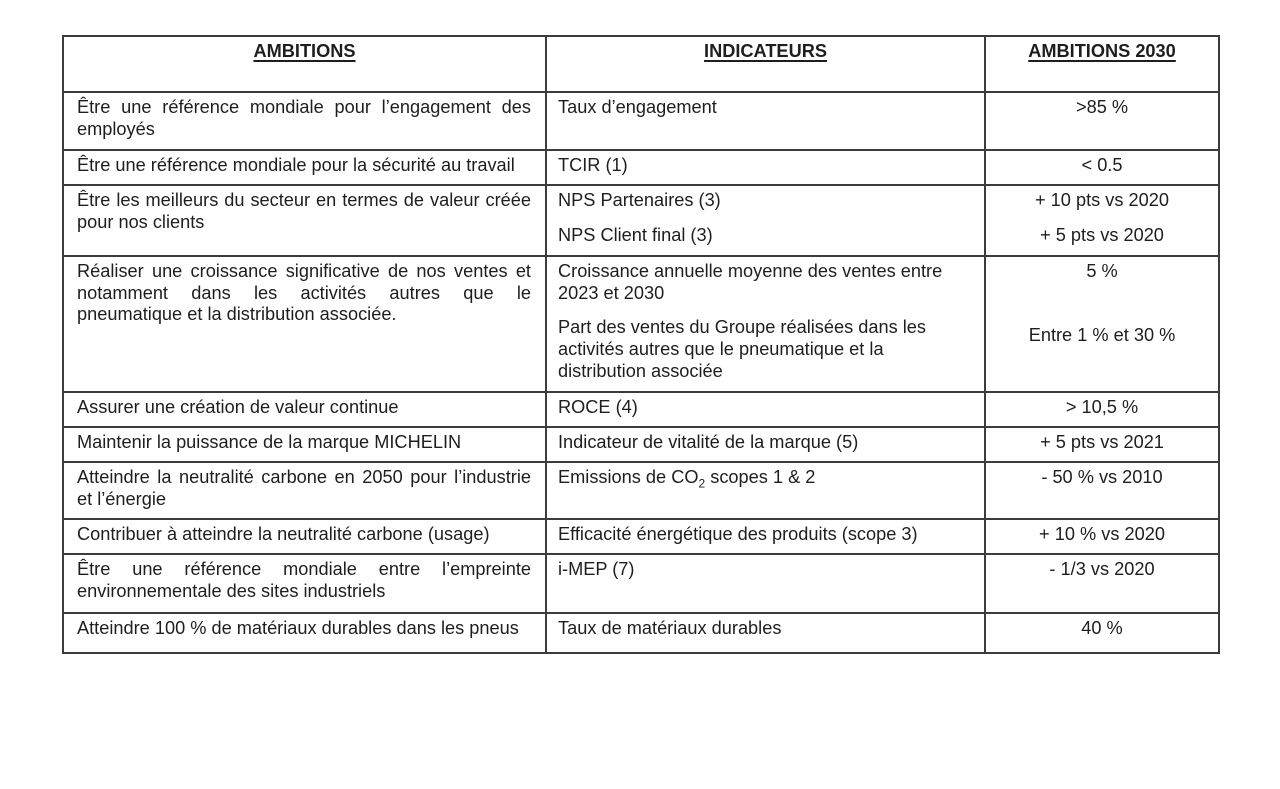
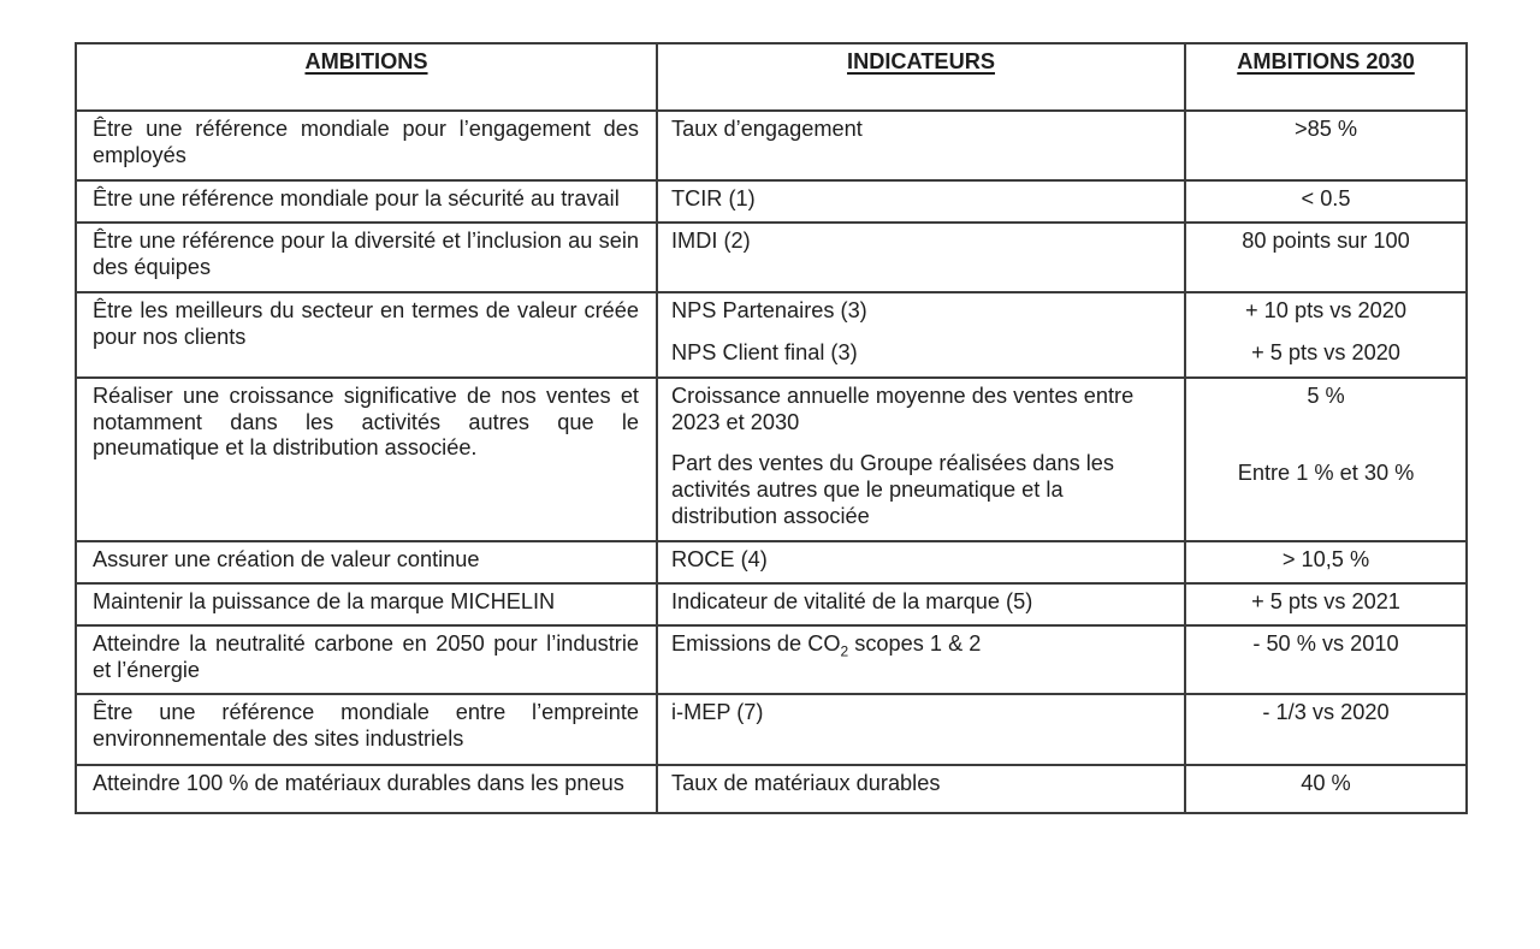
  AMBITIONS	INDICATEURS	AMBITIONS 2030
  Être une référence mondiale pour l’engagement des employés	Taux d’engagement	>85 %
  Être une référence mondiale pour la sécurité au travail	TCIR (1)	< 0.5
+ Être une référence pour la diversité et l’inclusion au sein des équipes	IMDI (2)	80 points sur 100
  Être les meilleurs du secteur en termes de valeur créée pour nos clients	NPS Partenaires (3) NPS Client final (3)	+ 10 pts vs 2020 + 5 pts vs 2020
  Réaliser une croissance significative de nos ventes et notamment dans les activités autres que le pneumatique et la distribution associée.	Croissance annuelle moyenne des ventes entre 2023 et 2030 Part des ventes du Groupe réalisées dans les activités autres que le pneumatique et la distribution associée	5 % Entre 1 % et 30 %
  Assurer une création de valeur continue	ROCE (4)	> 10,5 %
  Maintenir la puissance de la marque MICHELIN	Indicateur de vitalité de la marque (5)	+ 5 pts vs 2021
  Atteindre la neutralité carbone en 2050 pour l’industrie et l’énergie	Emissions de CO2 scopes 1 & 2	- 50 % vs 2010
- Contribuer à atteindre la neutralité carbone (usage)	Efficacité énergétique des produits (scope 3)	+ 10 % vs 2020
  Être une référence mondiale entre l’empreinte environnementale des sites industriels	i-MEP (7)	- 1/3 vs 2020
  Atteindre 100 % de matériaux durables dans les pneus	Taux de matériaux durables	40 %
